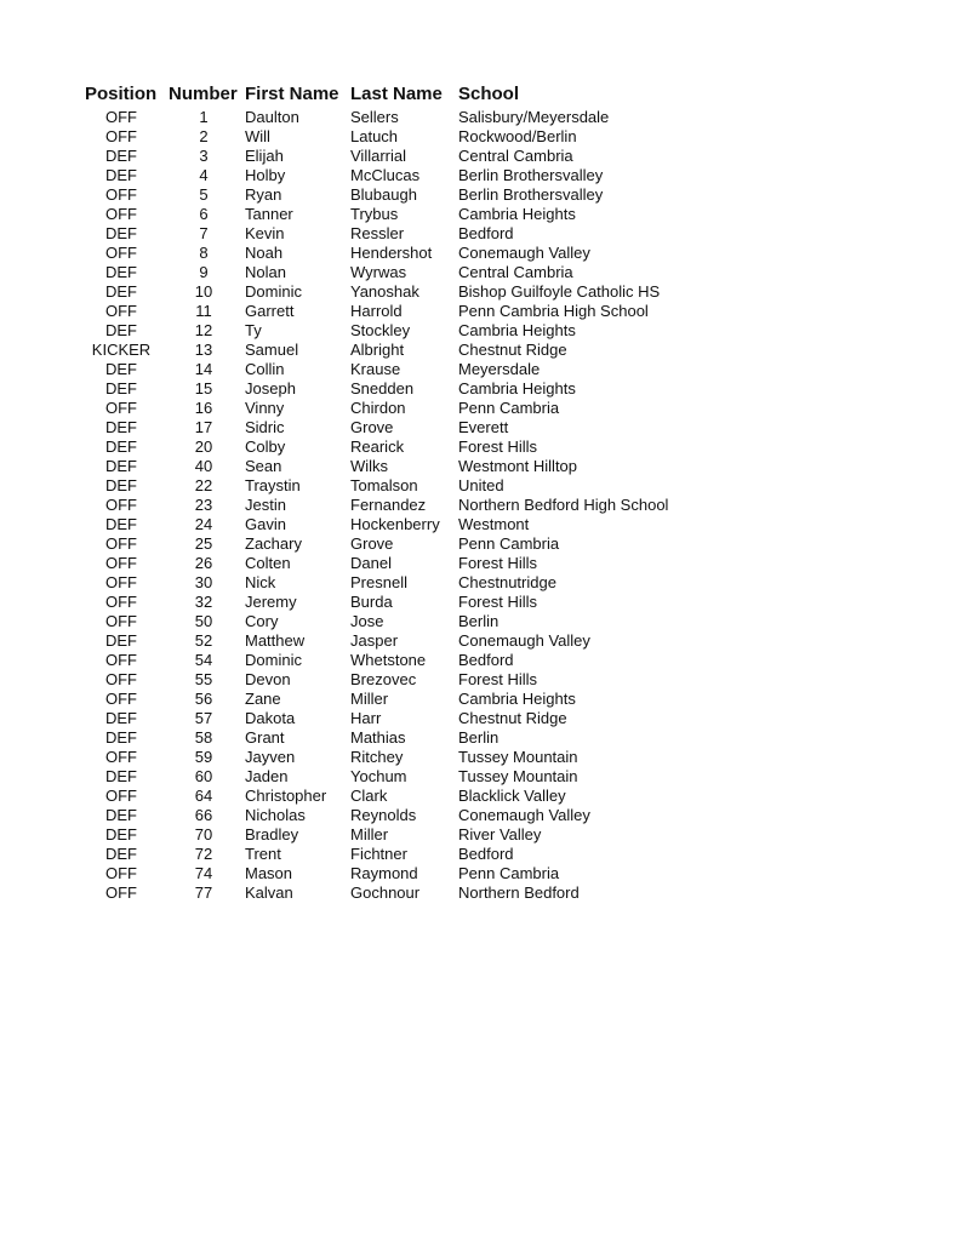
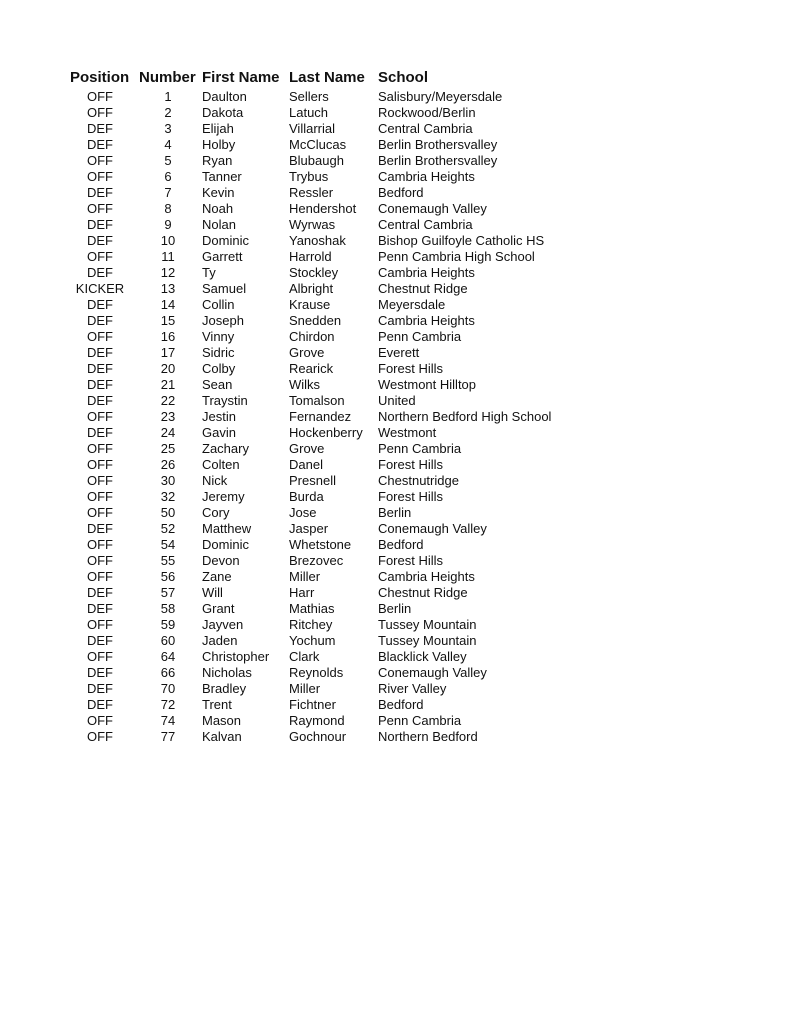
  Position
  Number
  First Name
  Last Name
  School
  OFF
  1
  Daulton
  Sellers
  Salisbury/Meyersdale
  OFF
  2
- Will
+ Dakota
  Latuch
  Rockwood/Berlin
  DEF
  3
  Elijah
  Villarrial
  Central Cambria
  DEF
  4
  Holby
  McClucas
  Berlin Brothersvalley
  OFF
  5
  Ryan
  Blubaugh
  Berlin Brothersvalley
  OFF
  6
  Tanner
  Trybus
  Cambria Heights
  DEF
  7
  Kevin
  Ressler
  Bedford
  OFF
  8
  Noah
  Hendershot
  Conemaugh Valley
  DEF
  9
  Nolan
  Wyrwas
  Central Cambria
  DEF
  10
  Dominic
  Yanoshak
  Bishop Guilfoyle Catholic HS
  OFF
  11
  Garrett
  Harrold
  Penn Cambria High School
  DEF
  12
  Ty
  Stockley
  Cambria Heights
  KICKER
  13
  Samuel
  Albright
  Chestnut Ridge
  DEF
  14
  Collin
  Krause
  Meyersdale
  DEF
  15
  Joseph
  Snedden
  Cambria Heights
  OFF
  16
  Vinny
  Chirdon
  Penn Cambria
  DEF
  17
  Sidric
  Grove
  Everett
  DEF
  20
  Colby
  Rearick
  Forest Hills
  DEF
- 40
+ 21
  Sean
  Wilks
  Westmont Hilltop
  DEF
  22
  Traystin
  Tomalson
  United
  OFF
  23
  Jestin
  Fernandez
  Northern Bedford High School
  DEF
  24
  Gavin
  Hockenberry
  Westmont
  OFF
  25
  Zachary
  Grove
  Penn Cambria
  OFF
  26
  Colten
  Danel
  Forest Hills
  OFF
  30
  Nick
  Presnell
  Chestnutridge
  OFF
  32
  Jeremy
  Burda
  Forest Hills
  OFF
  50
  Cory
  Jose
  Berlin
  DEF
  52
  Matthew
  Jasper
  Conemaugh Valley
  OFF
  54
  Dominic
  Whetstone
  Bedford
  OFF
  55
  Devon
  Brezovec
  Forest Hills
  OFF
  56
  Zane
  Miller
  Cambria Heights
  DEF
  57
- Dakota
+ Will
  Harr
  Chestnut Ridge
  DEF
  58
  Grant
  Mathias
  Berlin
  OFF
  59
  Jayven
  Ritchey
  Tussey Mountain
  DEF
  60
  Jaden
  Yochum
  Tussey Mountain
  OFF
  64
  Christopher
  Clark
  Blacklick Valley
  DEF
  66
  Nicholas
  Reynolds
  Conemaugh Valley
  DEF
  70
  Bradley
  Miller
  River Valley
  DEF
  72
  Trent
  Fichtner
  Bedford
  OFF
  74
  Mason
  Raymond
  Penn Cambria
  OFF
  77
  Kalvan
  Gochnour
  Northern Bedford
